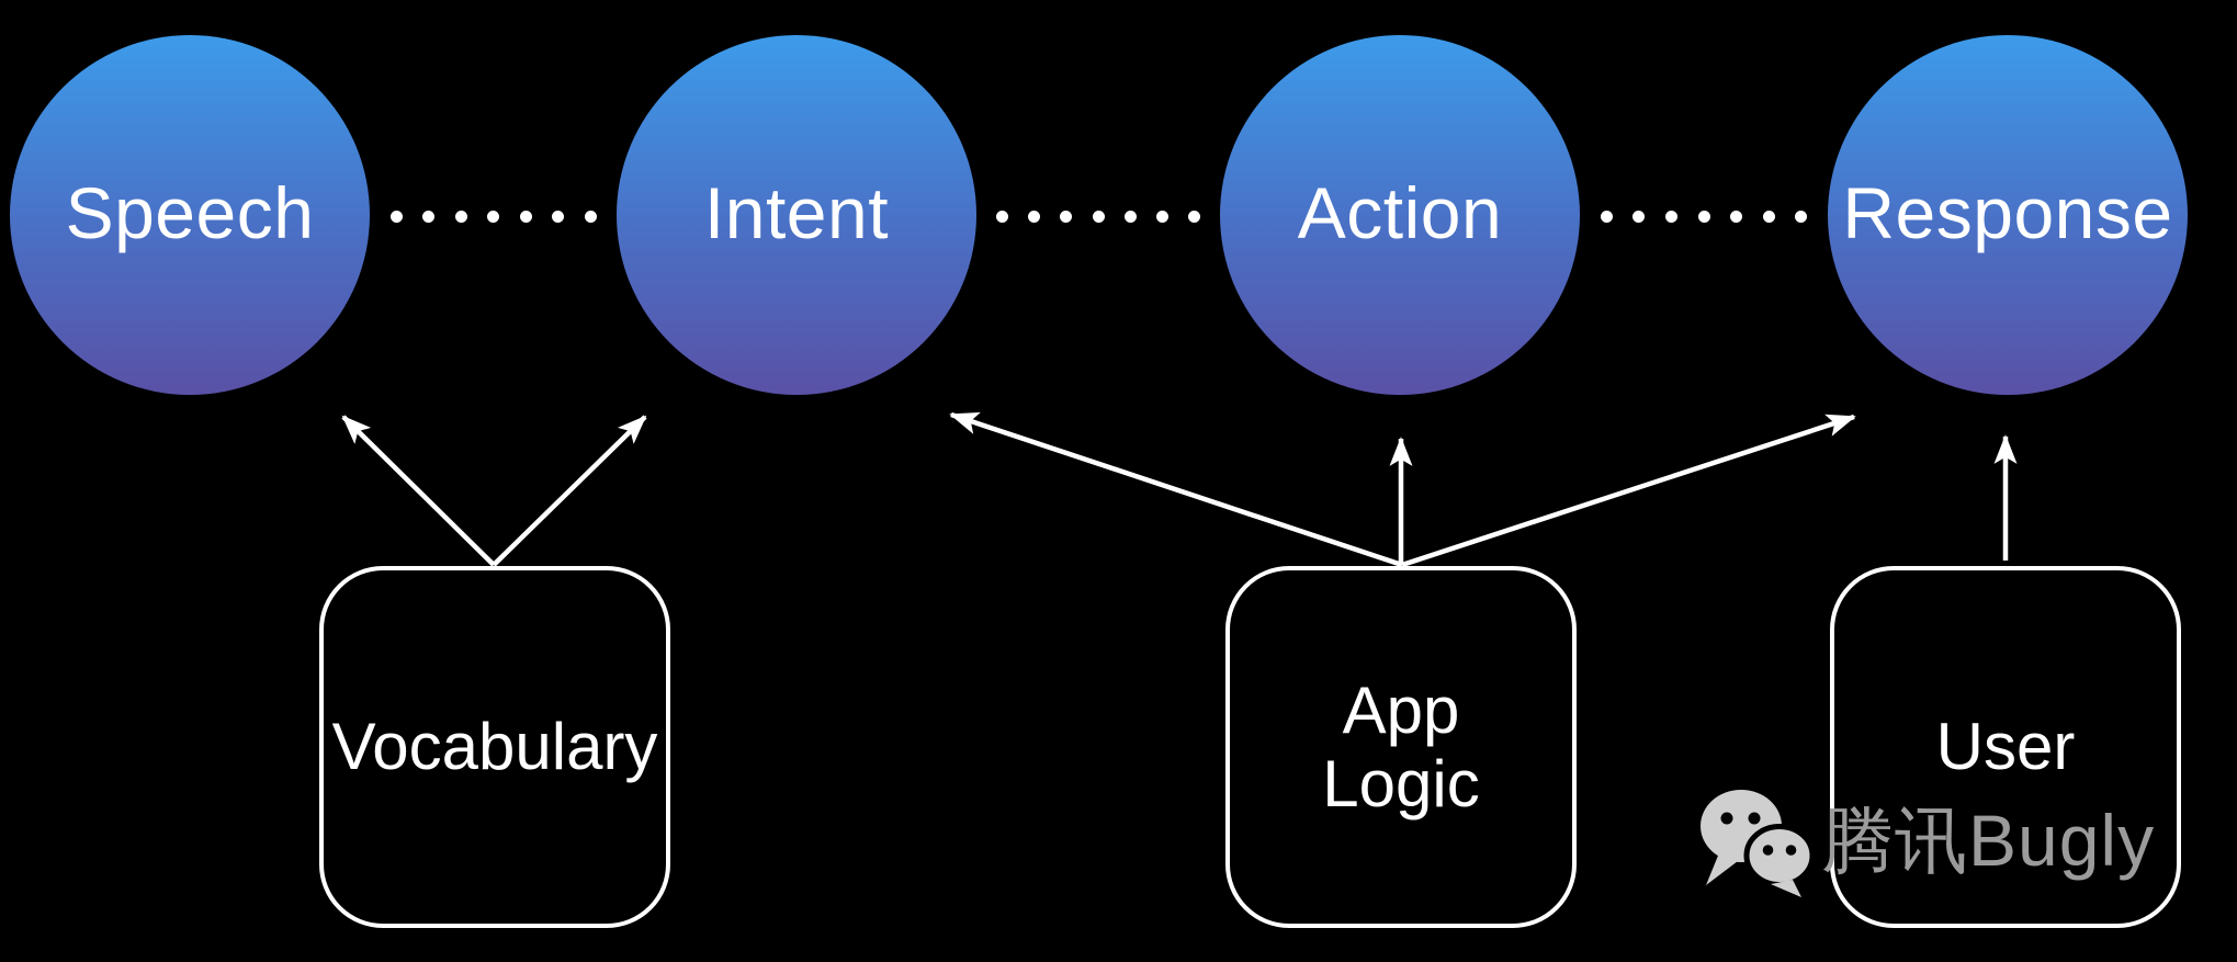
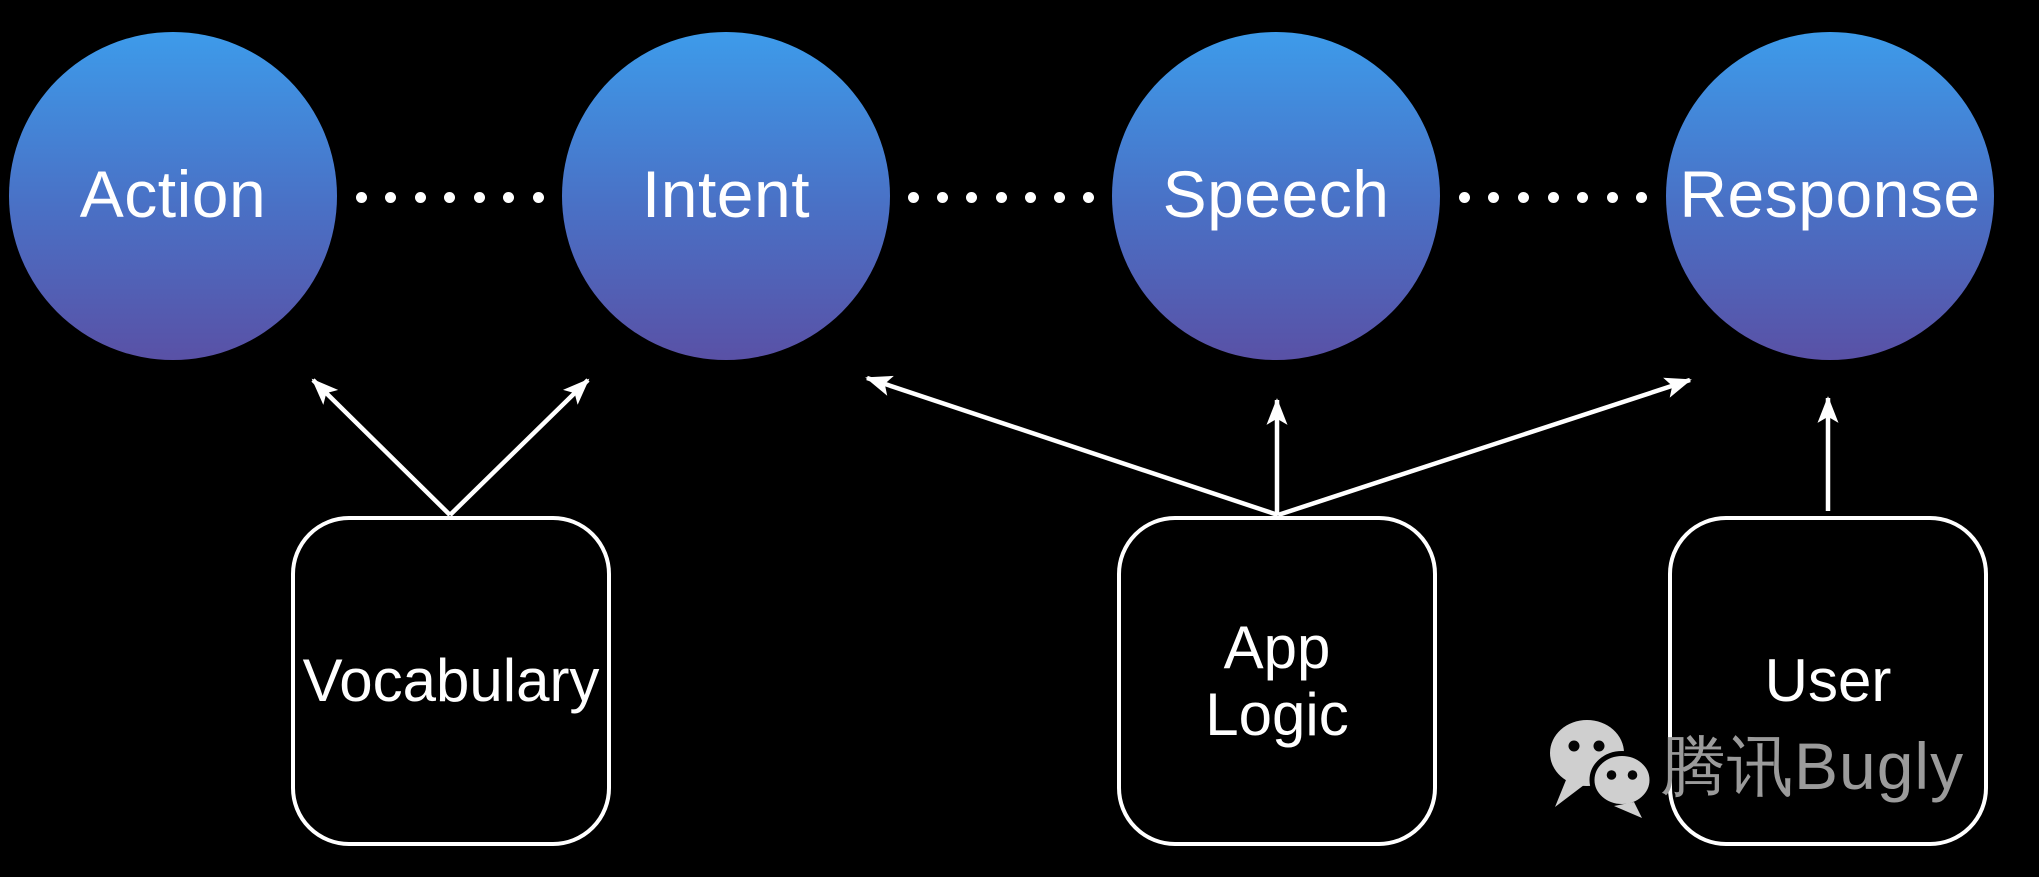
- Speech
+ Action
  Intent
- Action
+ Speech
  Response
  Vocabulary
  App
  Logic
  User
  腾讯Bugly
